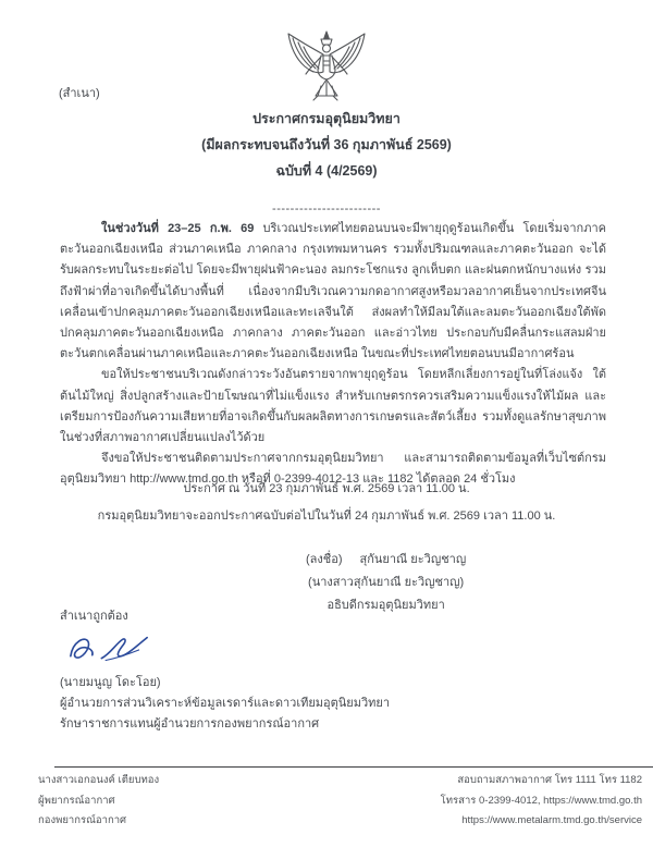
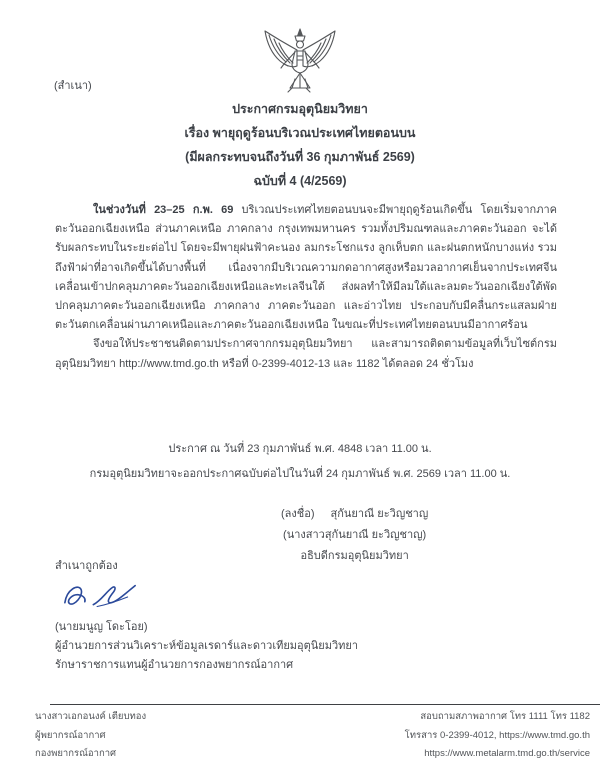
  (สำเนา)
  ประกาศกรมอุตุนิยมวิทยา
+ เรื่อง พายุฤดูร้อนบริเวณประเทศไทยตอนบน
  (มีผลกระทบจนถึงวันที่ 36 กุมภาพันธ์ 2569)
  ฉบับที่ 4 (4/2569)
- ------------------------
  ในช่วงวันที่ 23–25 ก.พ. 69 บริเวณประเทศไทยตอนบนจะมีพายุฤดูร้อนเกิดขึ้น โดยเริ่มจากภาคตะวันออกเฉียงเหนือ ส่วนภาคเหนือ ภาคกลาง กรุงเทพมหานคร รวมทั้งปริมณฑลและภาคตะวันออก จะได้รับผลกระทบในระยะต่อไป โดยจะมีพายุฝนฟ้าคะนอง ลมกระโชกแรง ลูกเห็บตก และฝนตกหนักบางแห่ง รวมถึงฟ้าผ่าที่อาจเกิดขึ้นได้บางพื้นที่ เนื่องจากมีบริเวณความกดอากาศสูงหรือมวลอากาศเย็นจากประเทศจีนเคลื่อนเข้าปกคลุมภาคตะวันออกเฉียงเหนือและทะเลจีนใต้ ส่งผลทำให้มีลมใต้และลมตะวันออกเฉียงใต้พัดปกคลุมภาคตะวันออกเฉียงเหนือ ภาคกลาง ภาคตะวันออก และอ่าวไทย ประกอบกับมีคลื่นกระแสลมฝ่ายตะวันตกเคลื่อนผ่านภาคเหนือและภาคตะวันออกเฉียงเหนือ ในขณะที่ประเทศไทยตอนบนมีอากาศร้อน
- ขอให้ประชาชนบริเวณดังกล่าวระวังอันตรายจากพายุฤดูร้อน โดยหลีกเลี่ยงการอยู่ในที่โล่งแจ้ง ใต้ต้นไม้ใหญ่ สิ่งปลูกสร้างและป้ายโฆษณาที่ไม่แข็งแรง สำหรับเกษตรกรควรเสริมความแข็งแรงให้ไม้ผล และเตรียมการป้องกันความเสียหายที่อาจเกิดขึ้นกับผลผลิตทางการเกษตรและสัตว์เลี้ยง รวมทั้งดูแลรักษาสุขภาพในช่วงที่สภาพอากาศเปลี่ยนแปลงไว้ด้วย
  จึงขอให้ประชาชนติดตามประกาศจากกรมอุตุนิยมวิทยา และสามารถติดตามข้อมูลที่เว็บไซต์กรมอุตุนิยมวิทยา http://www.tmd.go.th หรือที่ 0-2399-4012-13 และ 1182 ได้ตลอด 24 ชั่วโมง
- ประกาศ ณ วันที่ 23 กุมภาพันธ์ พ.ศ. 2569 เวลา 11.00 น.
+ ประกาศ ณ วันที่ 23 กุมภาพันธ์ พ.ศ. 4848 เวลา 11.00 น.
  กรมอุตุนิยมวิทยาจะออกประกาศฉบับต่อไปในวันที่ 24 กุมภาพันธ์ พ.ศ. 2569 เวลา 11.00 น.
  (ลงชื่อ)
  สุกันยาณี ยะวิญชาญ
  (นางสาวสุกันยาณี ยะวิญชาญ)
  อธิบดีกรมอุตุนิยมวิทยา
  สำเนาถูกต้อง
  (นายมนูญ โดะโอย)
  ผู้อำนวยการส่วนวิเคราะห์ข้อมูลเรดาร์และดาวเทียมอุตุนิยมวิทยา
  รักษาราชการแทนผู้อำนวยการกองพยากรณ์อากาศ
  นางสาวเอกอนงค์ เตียบทอง
  ผู้พยากรณ์อากาศ
  กองพยากรณ์อากาศ
  สอบถามสภาพอากาศ โทร 1111 โทร 1182
  โทรสาร 0-2399-4012, https://www.tmd.go.th
  https://www.metalarm.tmd.go.th/service
